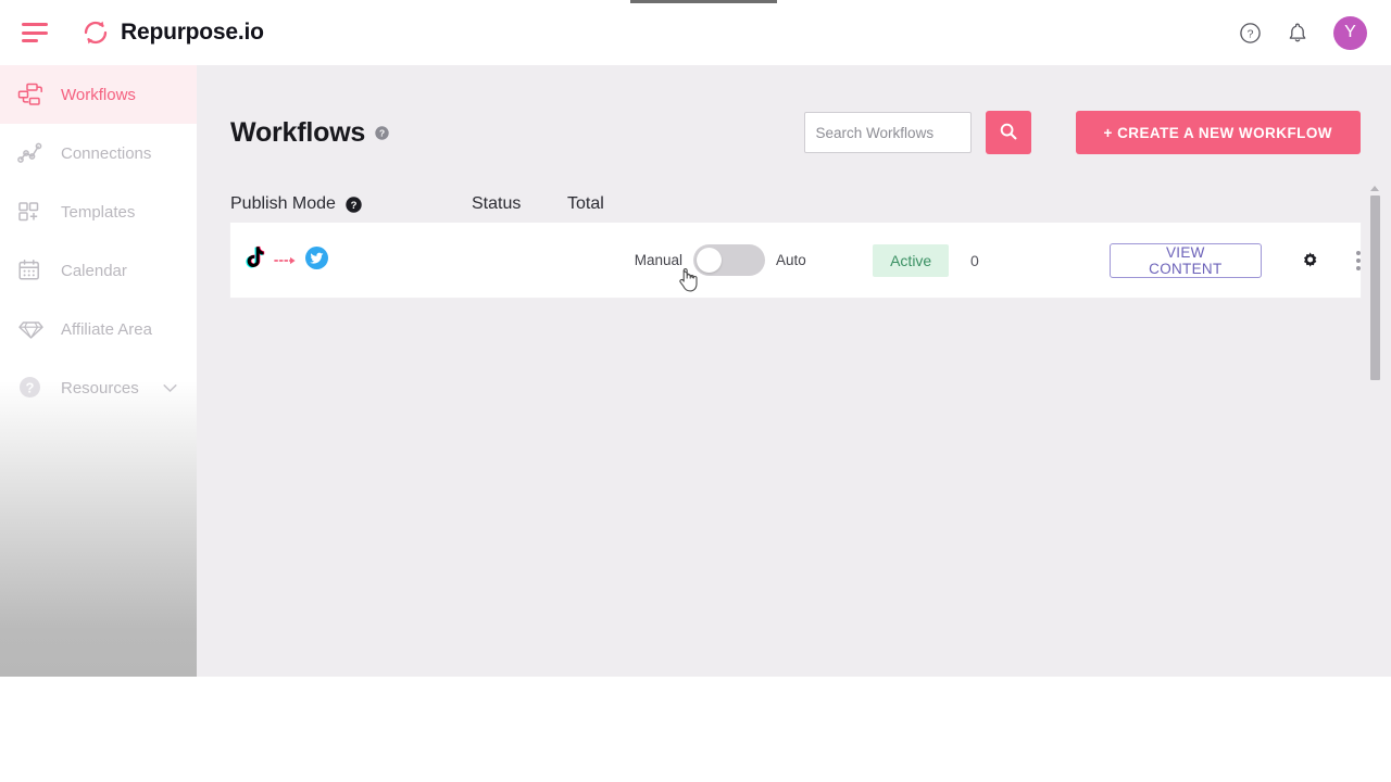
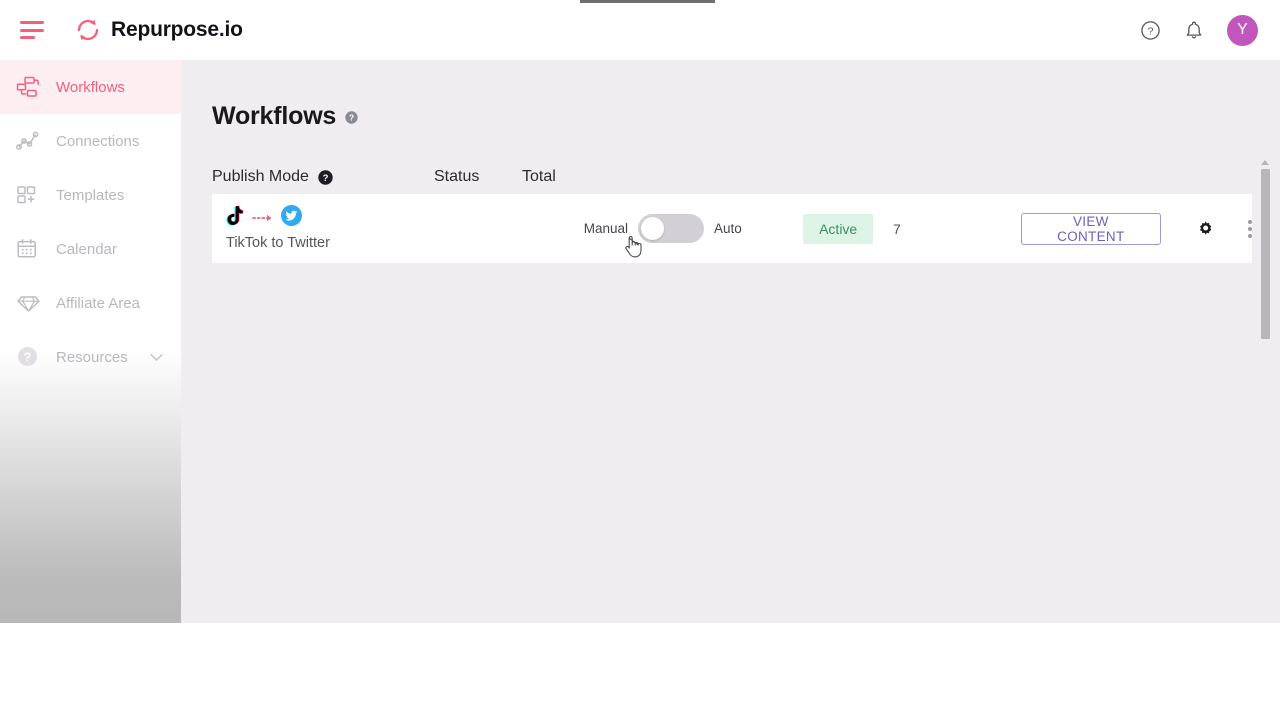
  Repurpose.io
  ?
  Y
  Workflows
  ?
- Search Workflows
- + CREATE A NEW WORKFLOW
  Publish Mode
  ?
  Status
  Total
+ TikTok to Twitter
  Manual
  Auto
  Active
- 0
+ 7
  VIEW CONTENT
